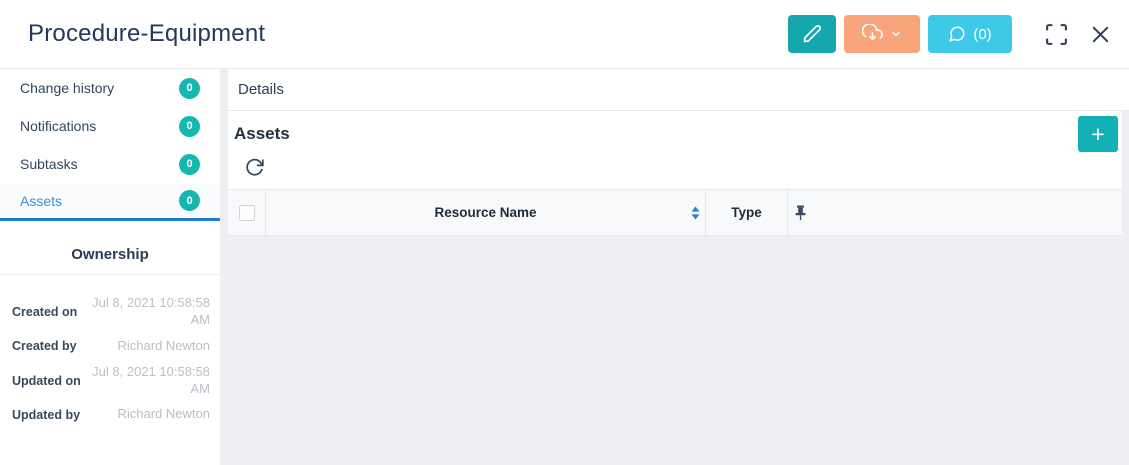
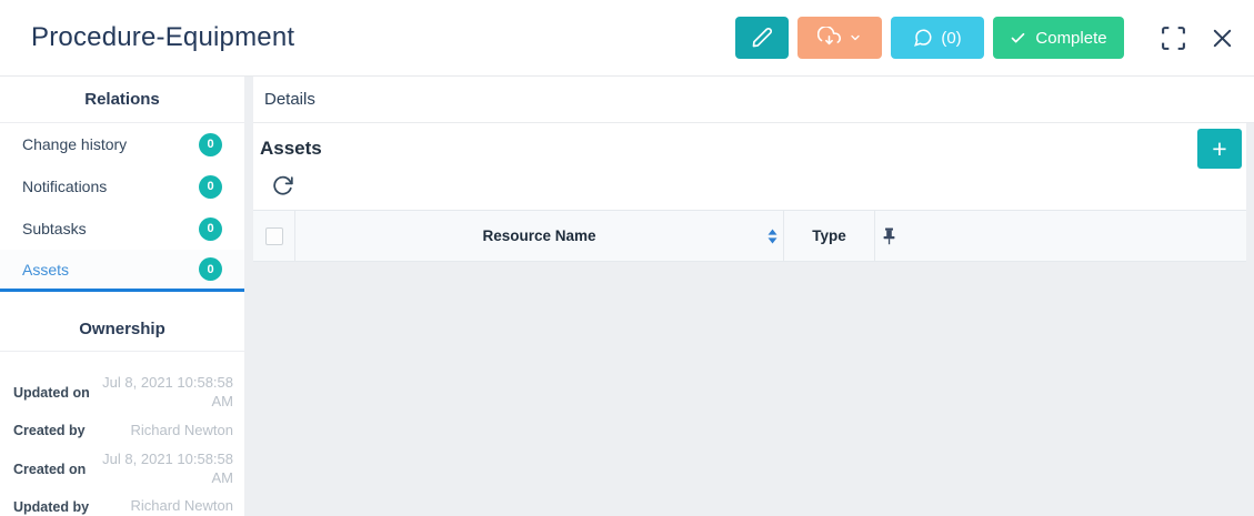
  Procedure-Equipment
  (0)
+ Complete
+ Relations
  Change history
  0
  Notifications
  0
  Subtasks
  0
  Assets
  0
  Ownership
- Created on
+ Updated on
  Jul 8, 2021 10:58:58 AM
  Created by
  Richard Newton
- Updated on
+ Created on
  Jul 8, 2021 10:58:58 AM
  Updated by
  Richard Newton
  Details
  Assets
  +
  Resource Name
  Type
